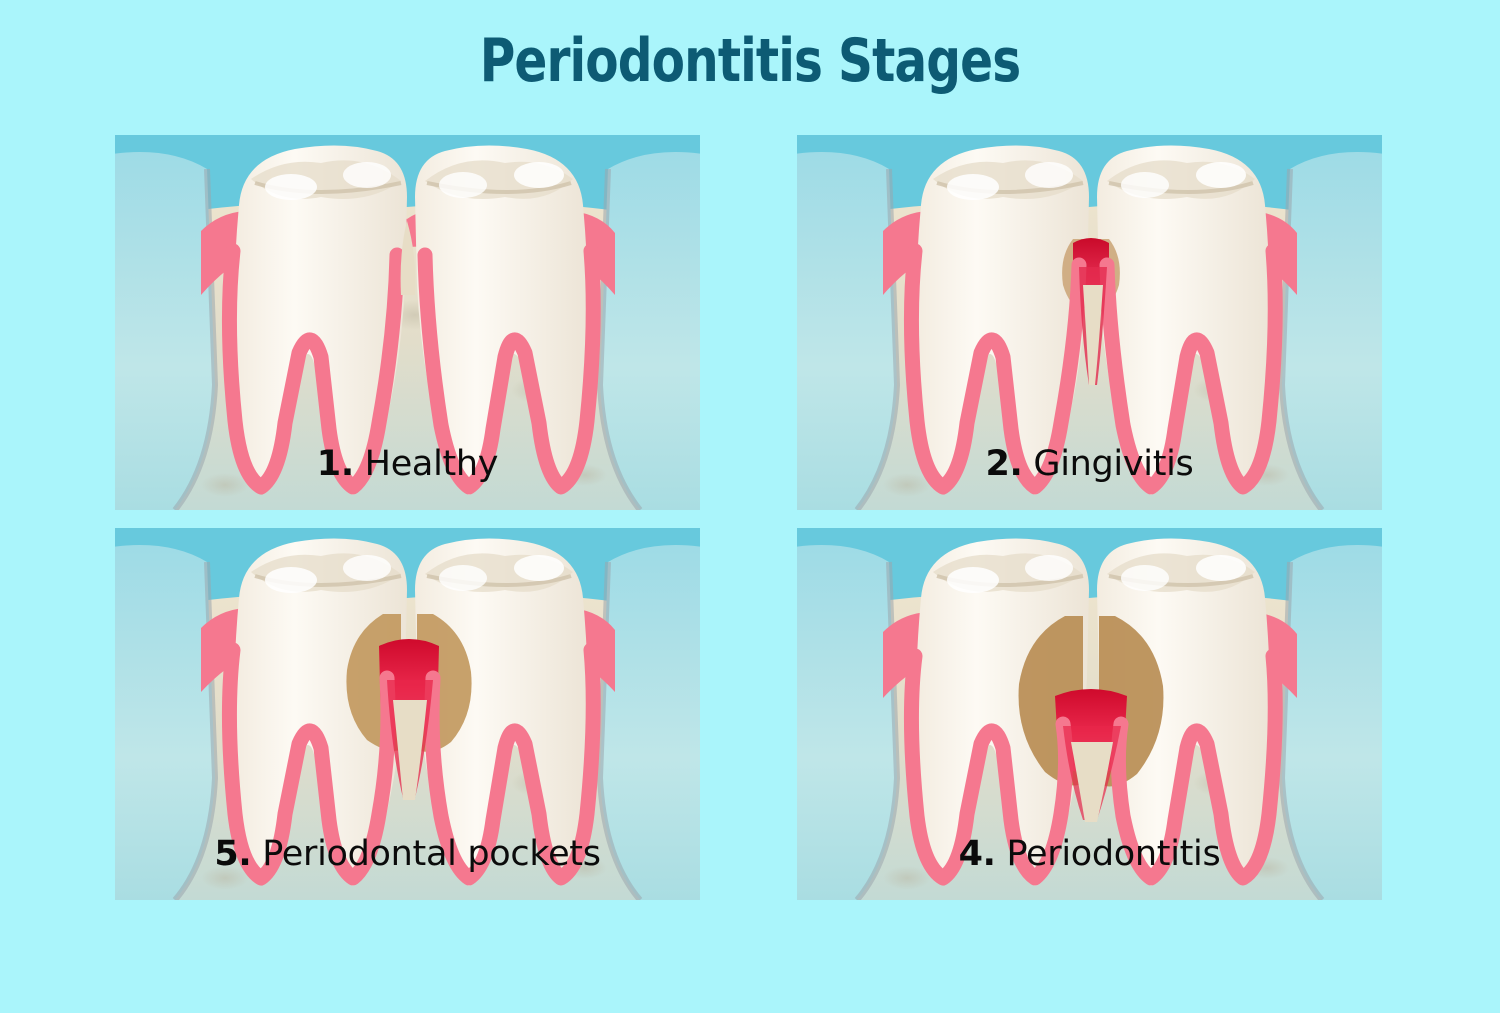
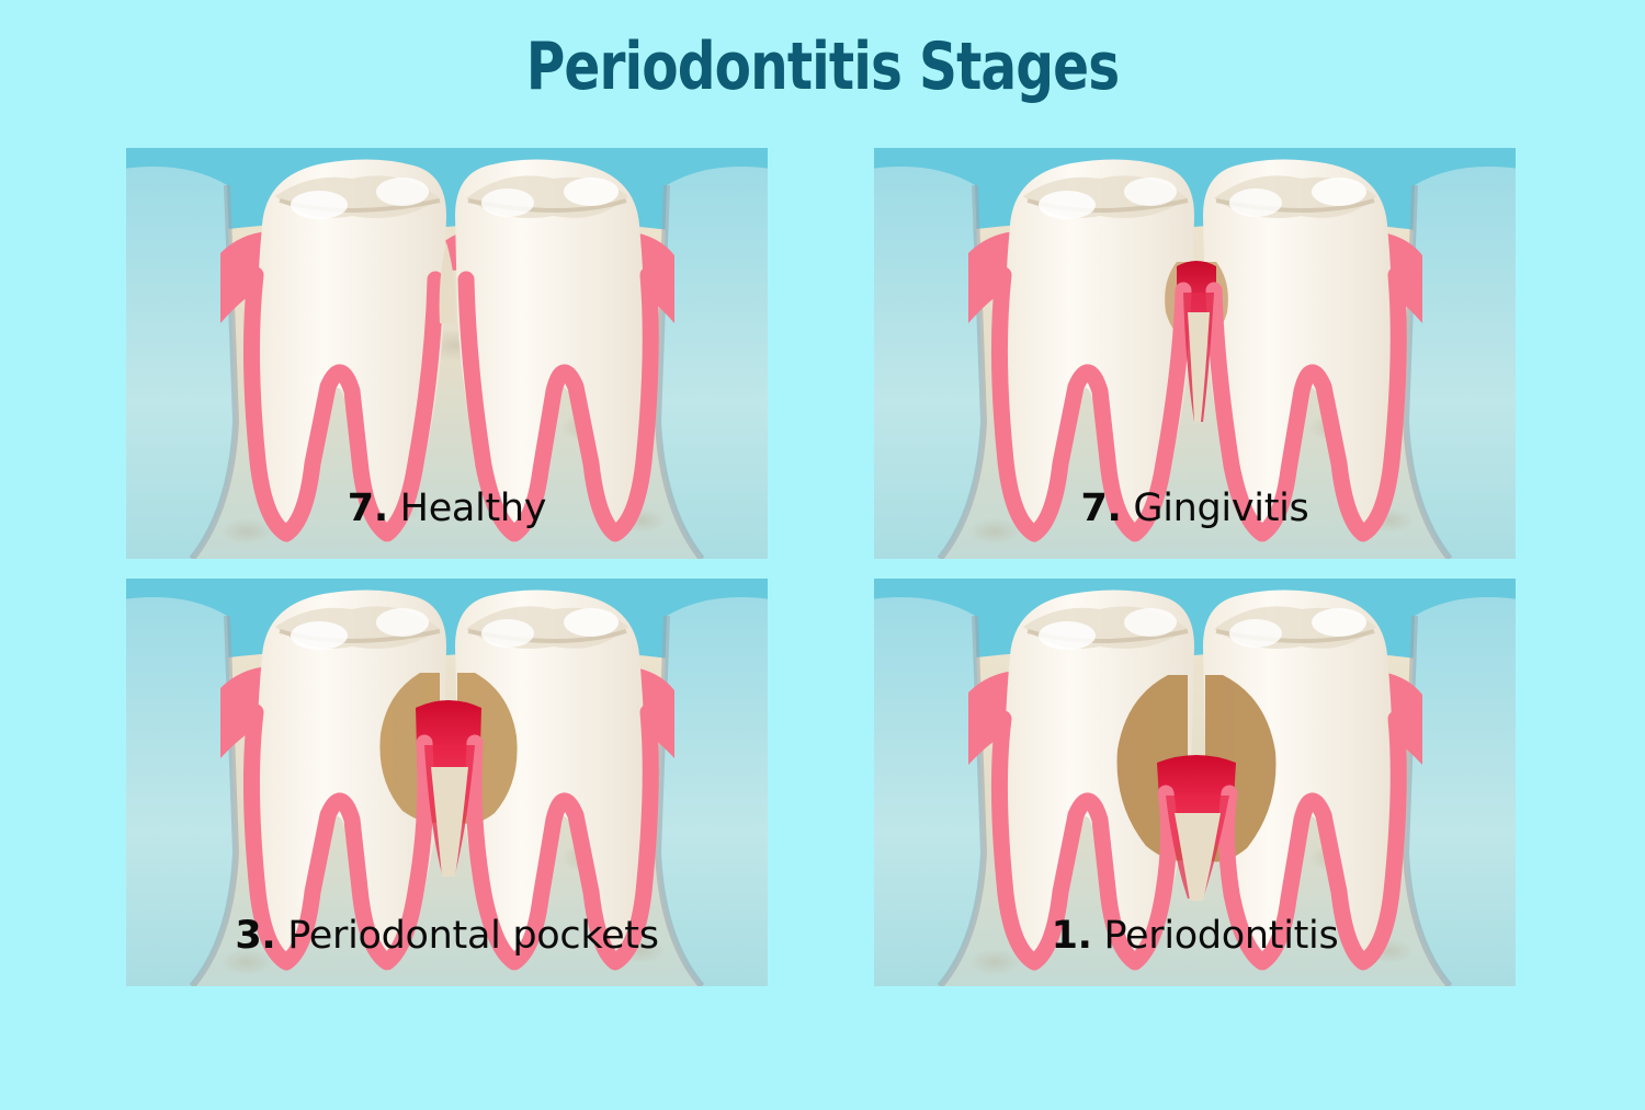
  Periodontitis Stages
- 1. Healthy
+ 7. Healthy
- 2. Gingivitis
+ 7. Gingivitis
- 5. Periodontal pockets
+ 3. Periodontal pockets
- 4. Periodontitis
+ 1. Periodontitis
